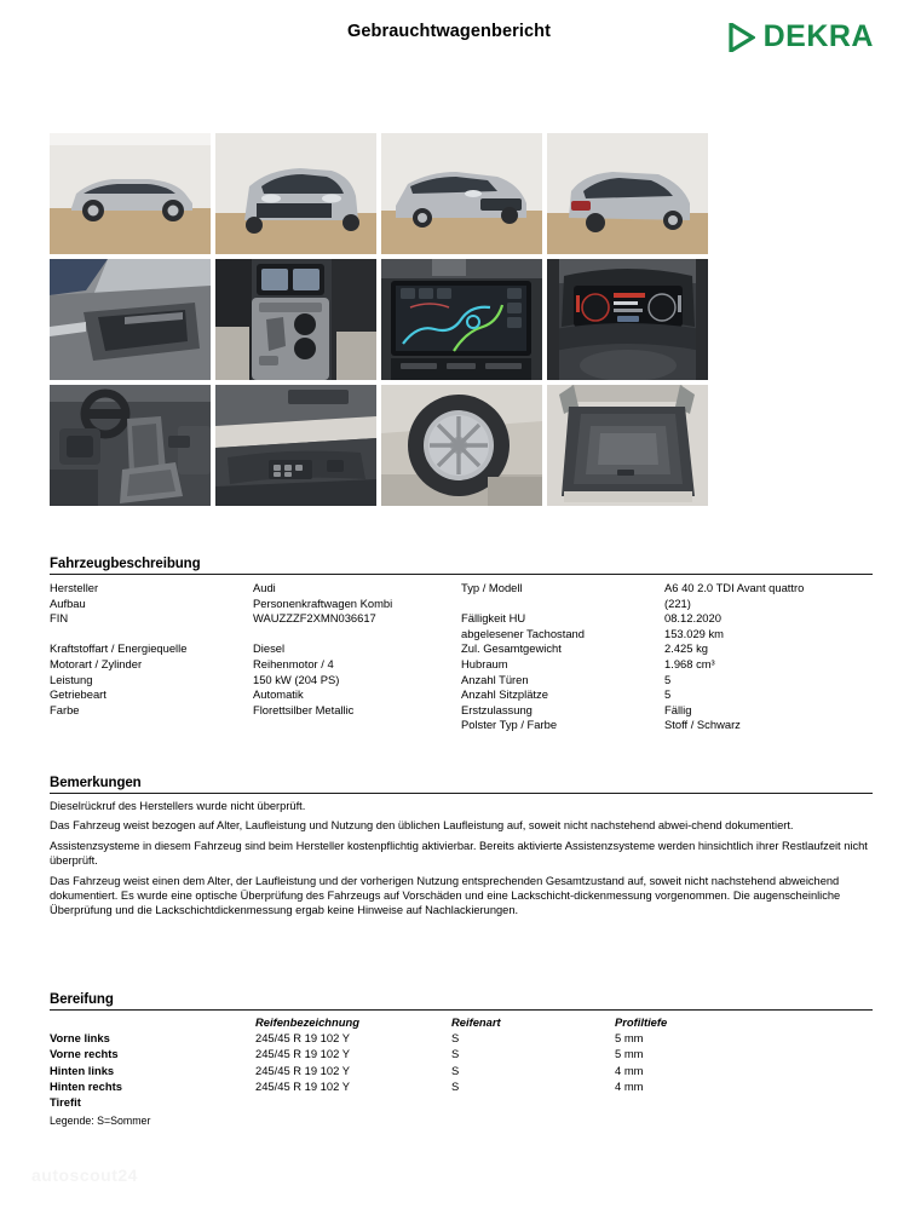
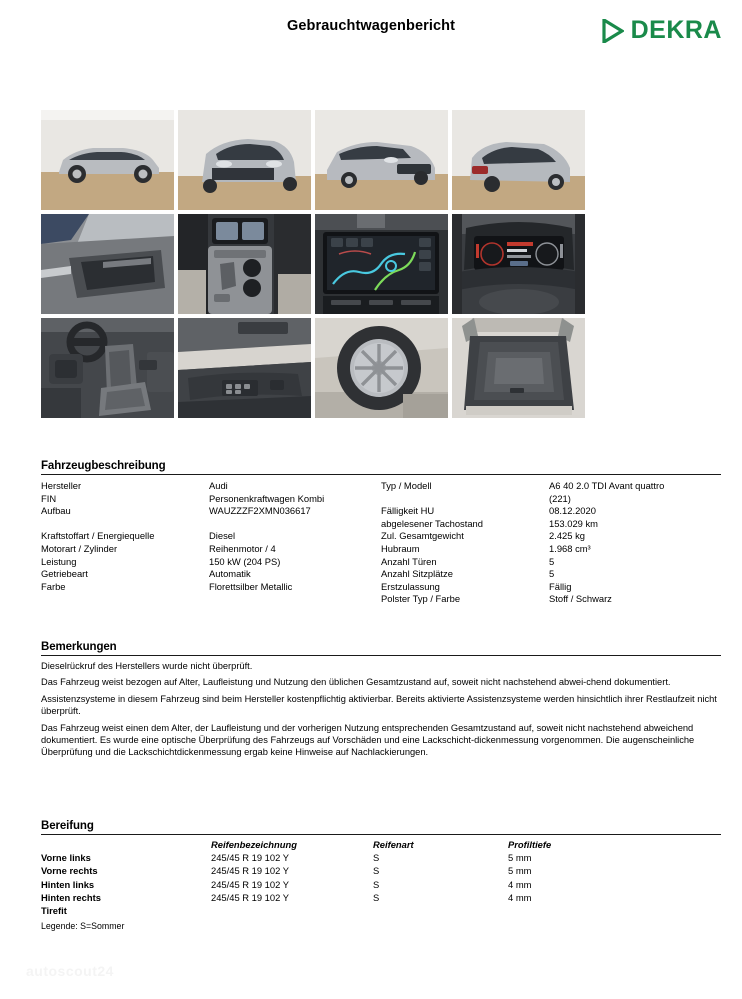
  Gebrauchtwagenbericht
  DEKRA
  Fahrzeugbeschreibung
  Hersteller
  Audi
- Aufbau
+ FIN
  Personenkraftwagen Kombi
- FIN
+ Aufbau
  WAUZZZF2XMN036617
  Kraftstoffart / Energiequelle
  Diesel
  Motorart / Zylinder
  Reihenmotor / 4
  Leistung
  150 kW (204 PS)
  Getriebeart
  Automatik
  Farbe
  Florettsilber Metallic
  Typ / Modell
  A6 40 2.0 TDI Avant quattro
  (221)
  Fälligkeit HU
  08.12.2020
  abgelesener Tachostand
  153.029 km
  Zul. Gesamtgewicht
  2.425 kg
  Hubraum
  1.968 cm³
  Anzahl Türen
  5
  Anzahl Sitzplätze
  5
  Erstzulassung
  Fällig
  Polster Typ / Farbe
  Stoff / Schwarz
  Bemerkungen
  Dieselrückruf des Herstellers wurde nicht überprüft.
- Das Fahrzeug weist bezogen auf Alter, Laufleistung und Nutzung den üblichen Laufleistung auf, soweit nicht nachstehend abwei-chend dokumentiert.
+ Das Fahrzeug weist bezogen auf Alter, Laufleistung und Nutzung den üblichen Gesamtzustand auf, soweit nicht nachstehend abwei-chend dokumentiert.
  Assistenzsysteme in diesem Fahrzeug sind beim Hersteller kostenpflichtig aktivierbar. Bereits aktivierte Assistenzsysteme werden hinsichtlich ihrer Restlaufzeit nicht überprüft.
  Das Fahrzeug weist einen dem Alter, der Laufleistung und der vorherigen Nutzung entsprechenden Gesamtzustand auf, soweit nicht nachstehend abweichend dokumentiert. Es wurde eine optische Überprüfung des Fahrzeugs auf Vorschäden und eine Lackschicht-dickenmessung vorgenommen. Die augenscheinliche Überprüfung und die Lackschichtdickenmessung ergab keine Hinweise auf Nachlackierungen.
  Bereifung
  Reifenbezeichnung
  Reifenart
  Profiltiefe
  Vorne links
  245/45 R 19 102 Y
  S
  5 mm
  Vorne rechts
  245/45 R 19 102 Y
  S
  5 mm
  Hinten links
  245/45 R 19 102 Y
  S
  4 mm
  Hinten rechts
  245/45 R 19 102 Y
  S
  4 mm
  Tirefit
  Legende: S=Sommer
